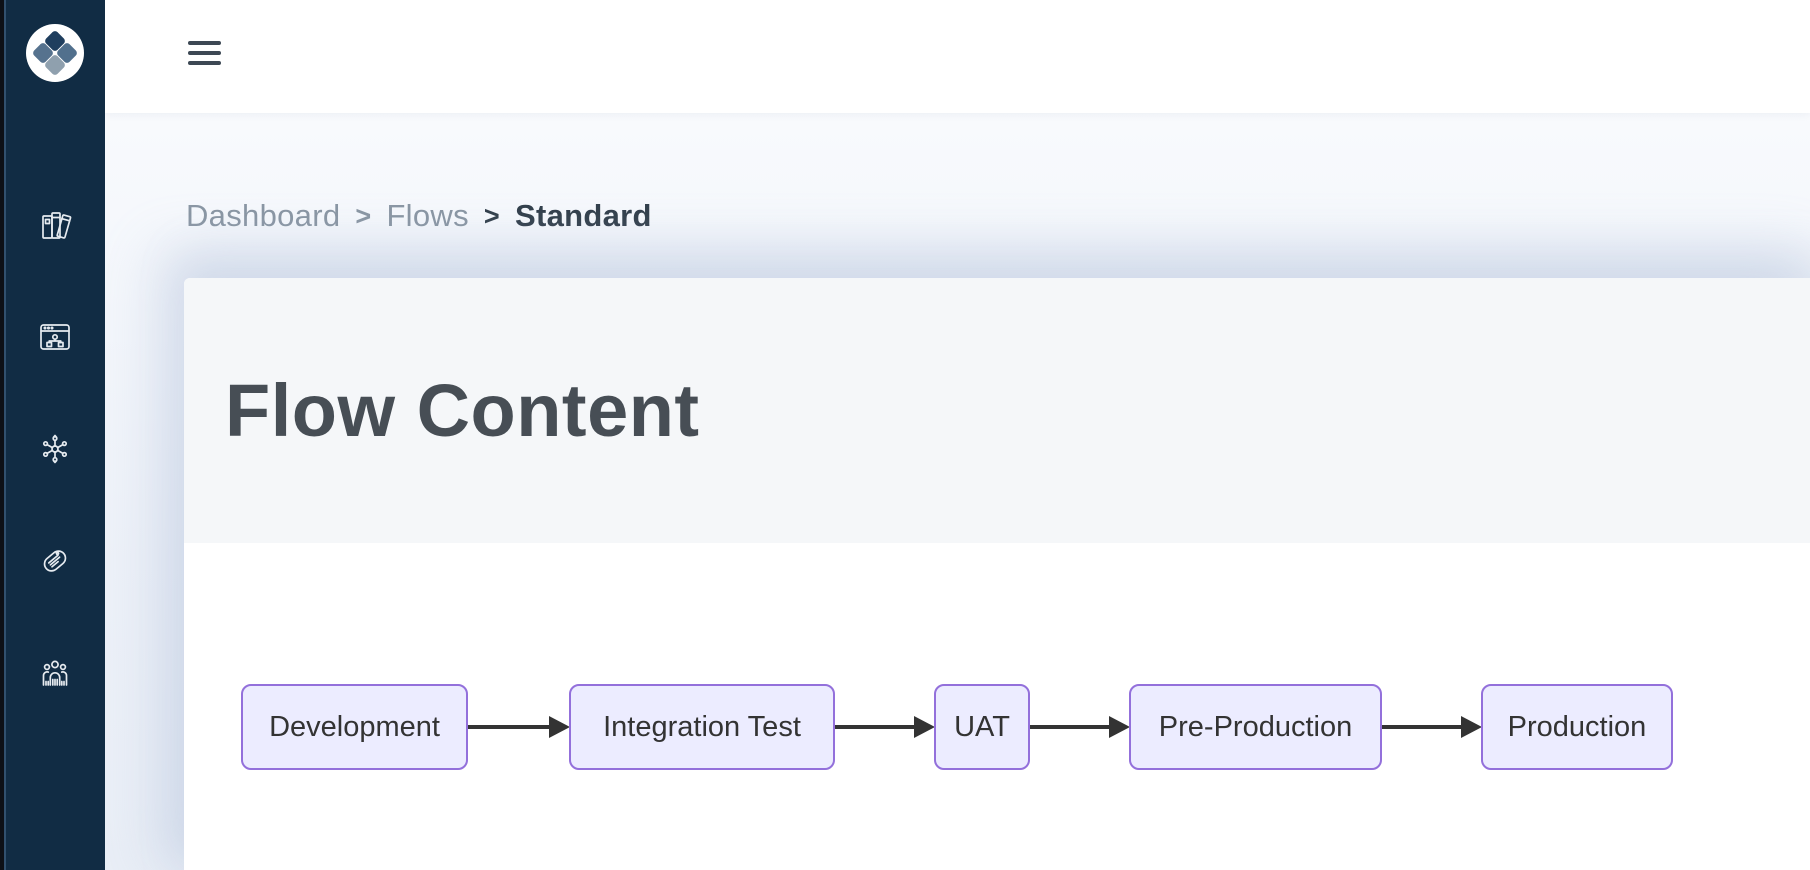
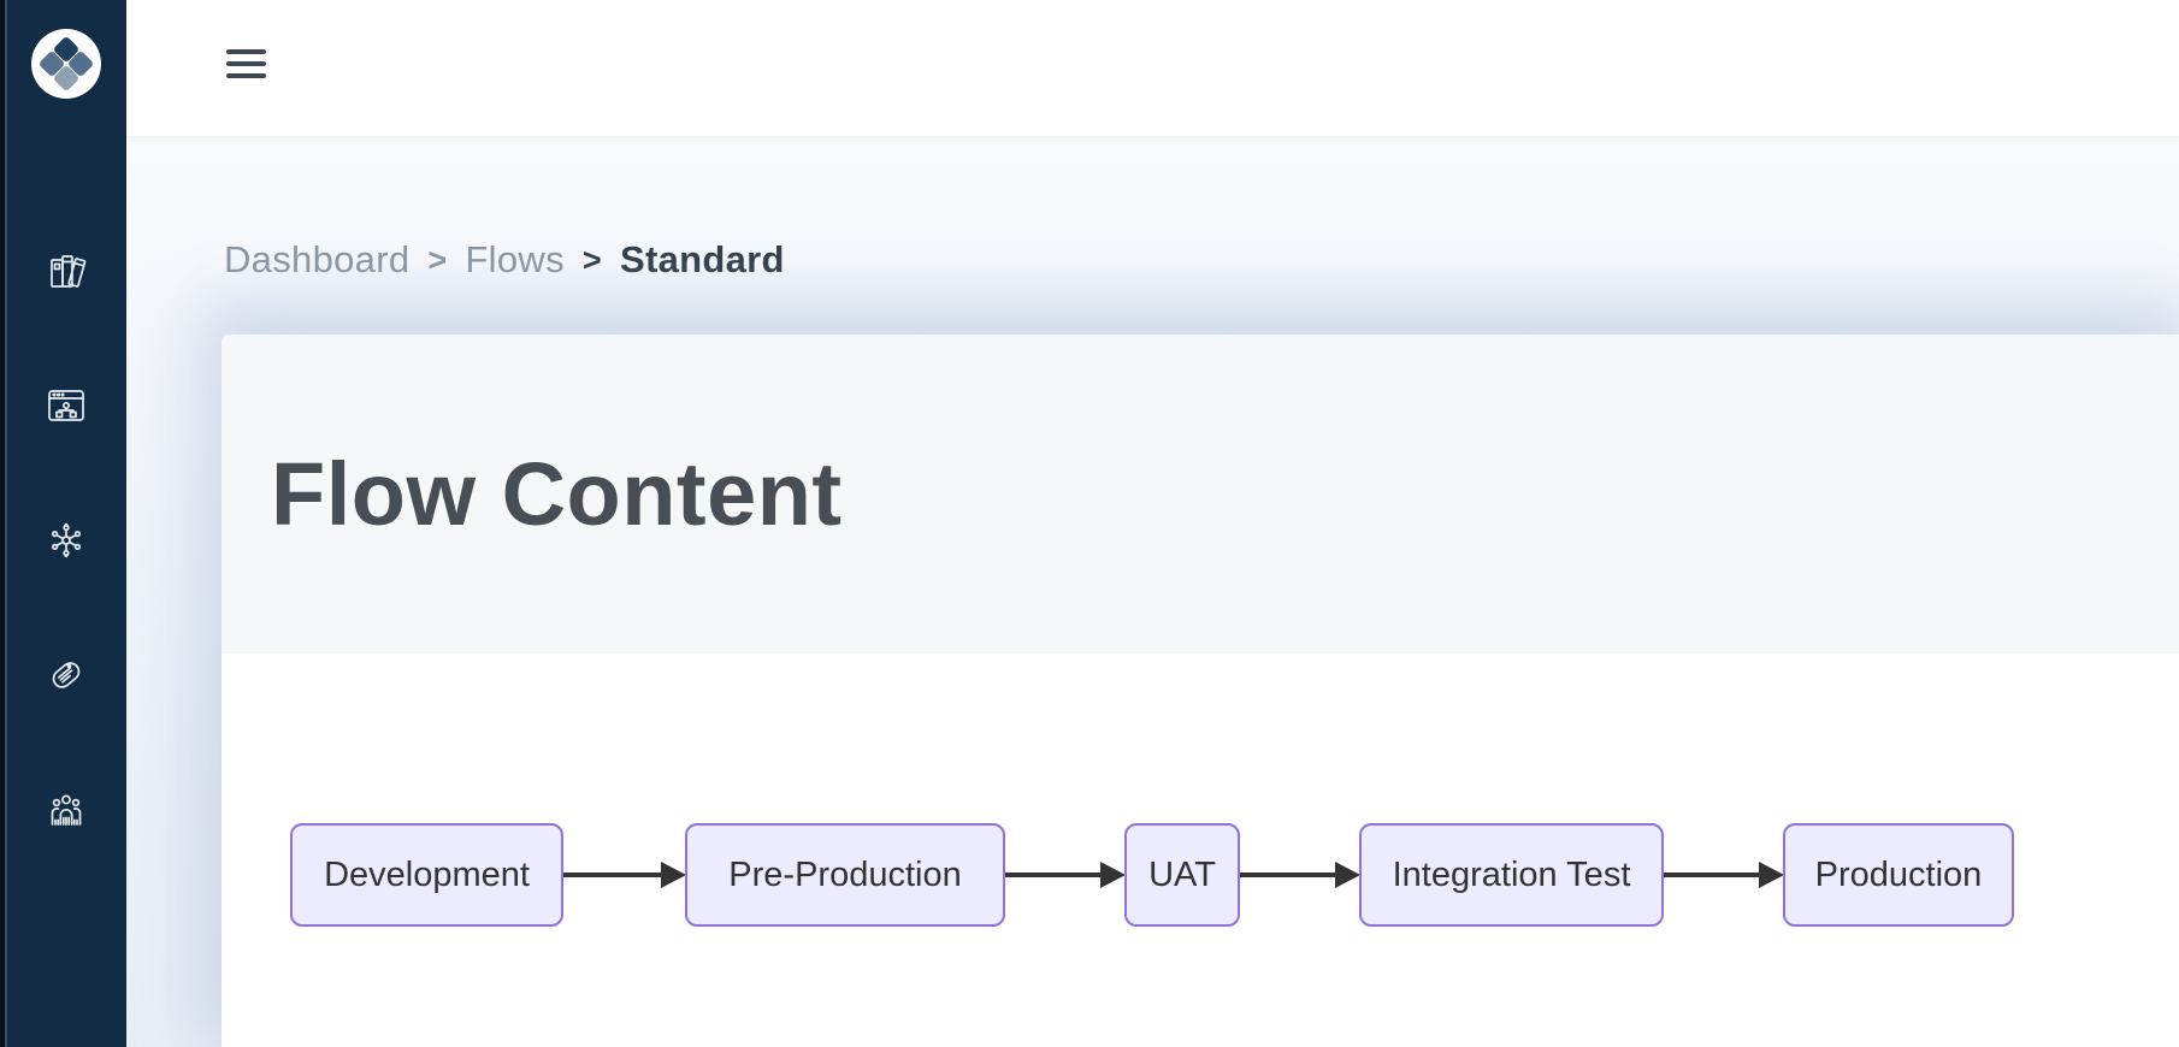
  Dashboard
  >
  Flows
  >
  Standard
  Flow Content
  Development
- Integration Test
+ Pre-Production
  UAT
- Pre-Production
+ Integration Test
  Production
